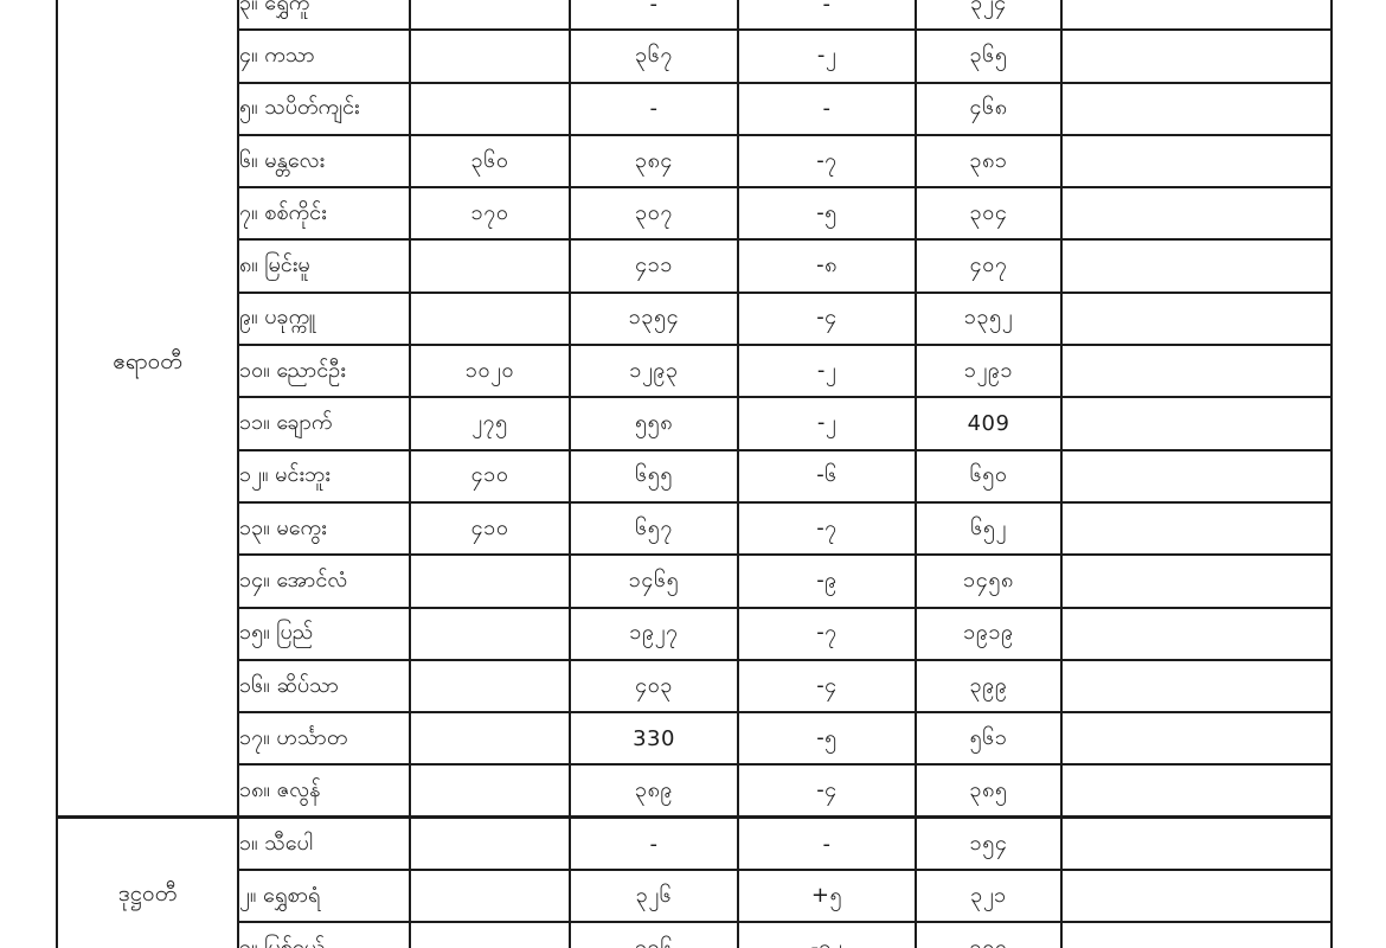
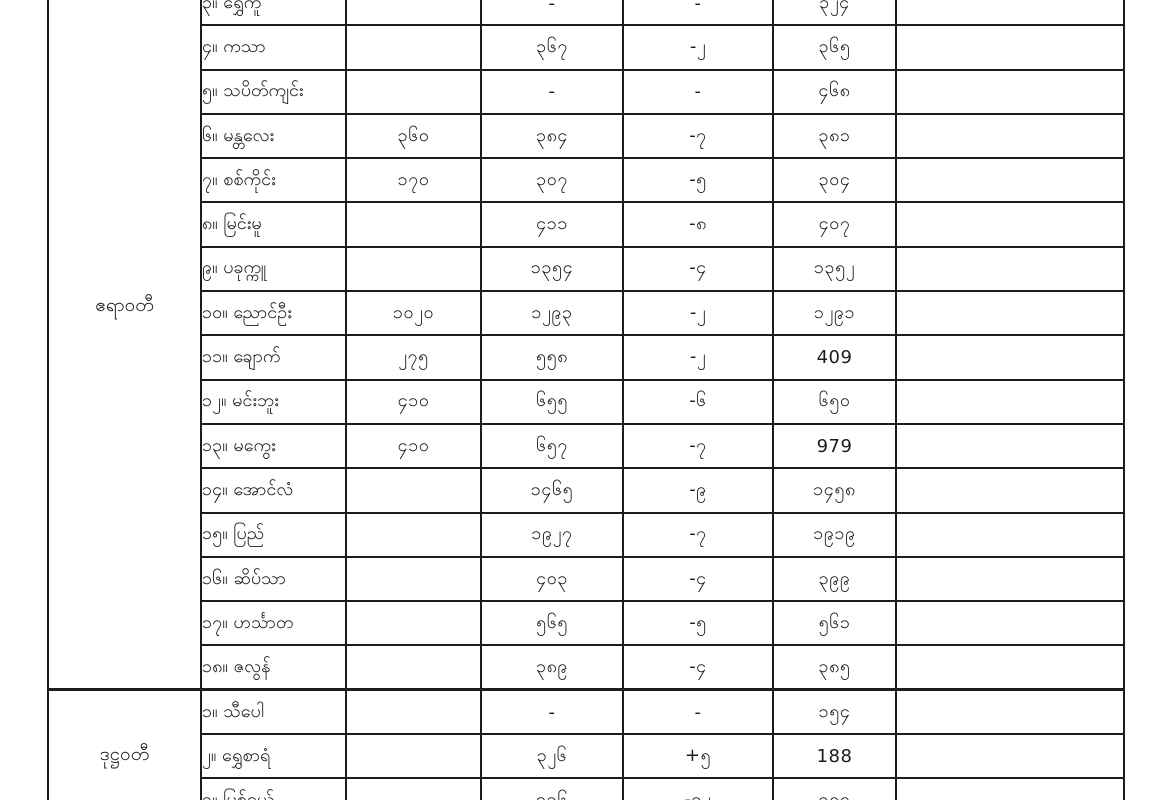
  ဧရာဝတီ	၃။ ရွှေကူ		-	-	၃၂၄
  ၄။ ကသာ		၃၆၇	-၂	၃၆၅
  ၅။ သပိတ်ကျင်း		-	-	၄၆၈
  ၆။ မန္တလေး	၃၆၀	၃၈၄	-၇	၃၈၁
  ၇။ စစ်ကိုင်း	၁၇၀	၃၀၇	-၅	၃၀၄
  ၈။ မြင်းမူ		၄၁၁	-၈	၄၀၇
  ၉။ ပခုက္ကူ		၁၃၅၄	-၄	၁၃၅၂
  ၁၀။ ညောင်ဦး	၁၀၂၀	၁၂၉၃	-၂	၁၂၉၁
  ၁၁။ ချောက်	၂၇၅	၅၅၈	-၂	409
  ၁၂။ မင်းဘူး	၄၁၀	၆၅၅	-၆	၆၅၀
- ၁၃။ မကွေး	၄၁၀	၆၅၇	-၇	၆၅၂
+ ၁၃။ မကွေး	၄၁၀	၆၅၇	-၇	979
  ၁၄။ အောင်လံ		၁၄၆၅	-၉	၁၄၅၈
  ၁၅။ ပြည်		၁၉၂၇	-၇	၁၉၁၉
  ၁၆။ ဆိပ်သာ		၄၀၃	-၄	၃၉၉
- ၁၇။ ဟင်္သာတ		330	-၅	၅၆၁
+ ၁၇။ ဟင်္သာတ		၅၆၅	-၅	၅၆၁
  ၁၈။ ဇလွန်		၃၈၉	-၄	၃၈၅
  ဒုဋ္ဌဝတီ	၁။ သီပေါ		-	-	၁၅၄
- ၂။ ရွှေစာရံ		၃၂၆	+၅	၃၂၁
+ ၂။ ရွှေစာရံ		၃၂၆	+၅	188
  ၃။ မြစ်ငယ်		၁၁၆	-၁၂	၁၀၉
